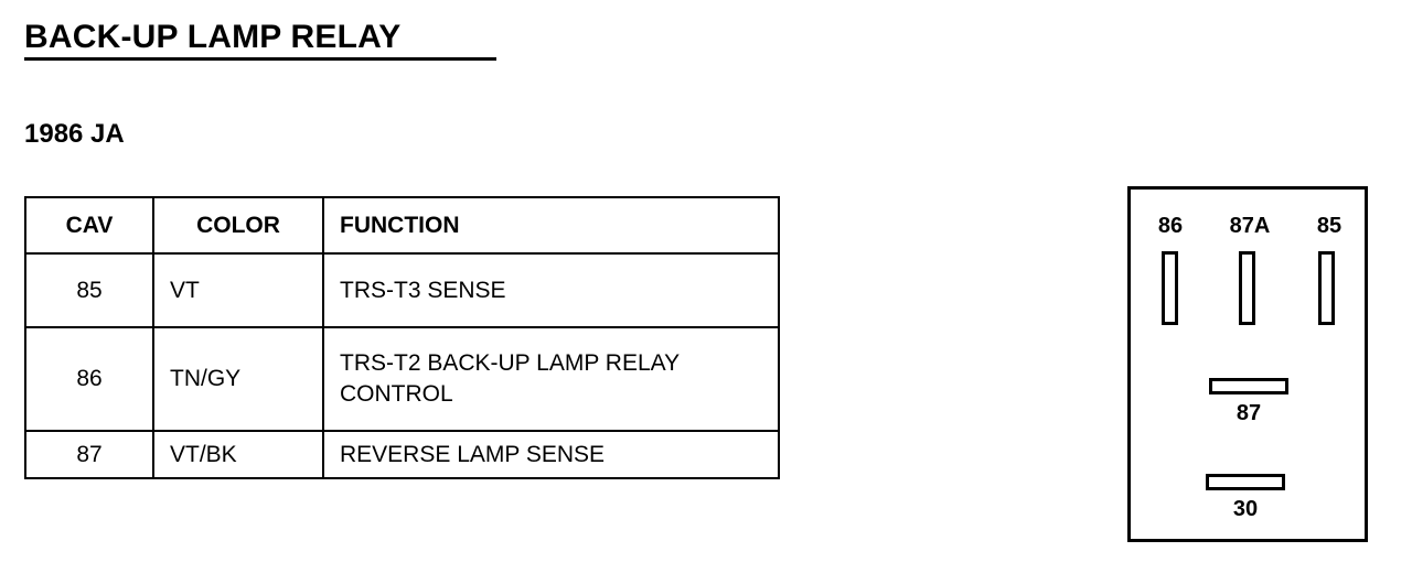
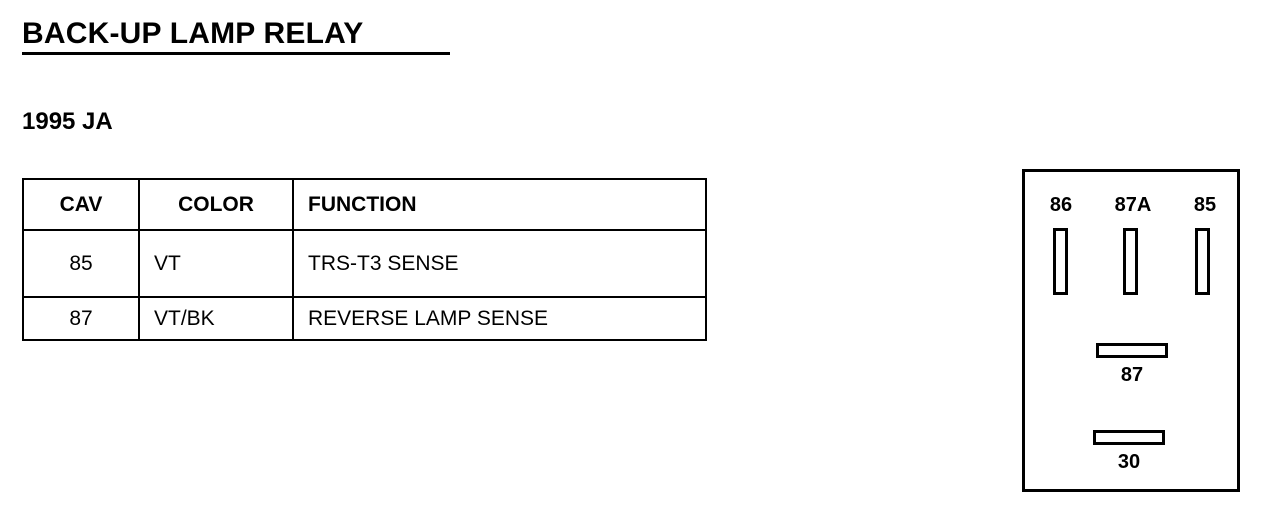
  BACK-UP LAMP RELAY
- 1986 JA
+ 1995 JA
  CAV	COLOR	FUNCTION
  85	VT	TRS-T3 SENSE
- 86	TN/GY	TRS-T2 BACK-UP LAMP RELAY CONTROL
  87	VT/BK	REVERSE LAMP SENSE
  86
  87A
  85
  87
  30
